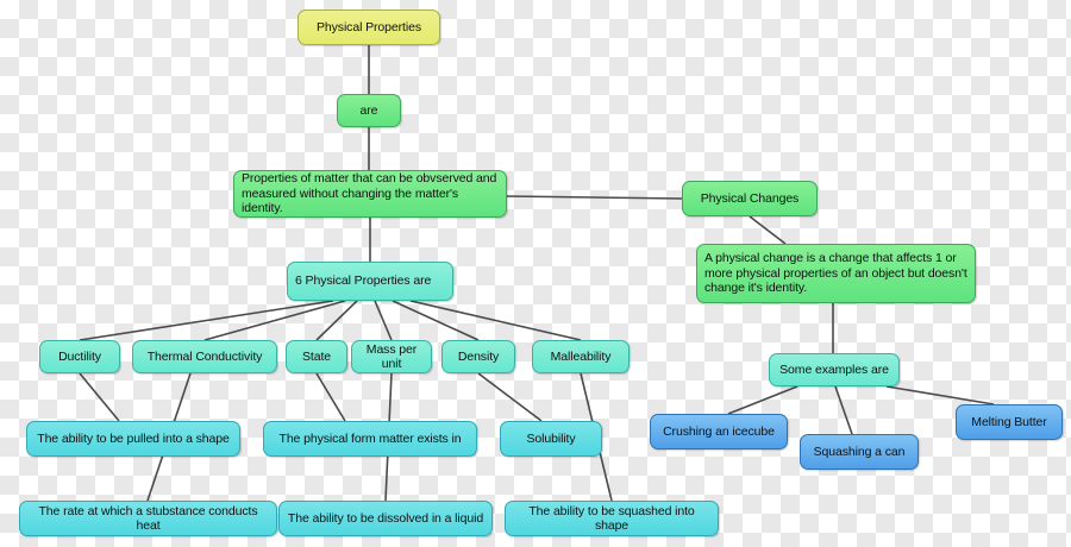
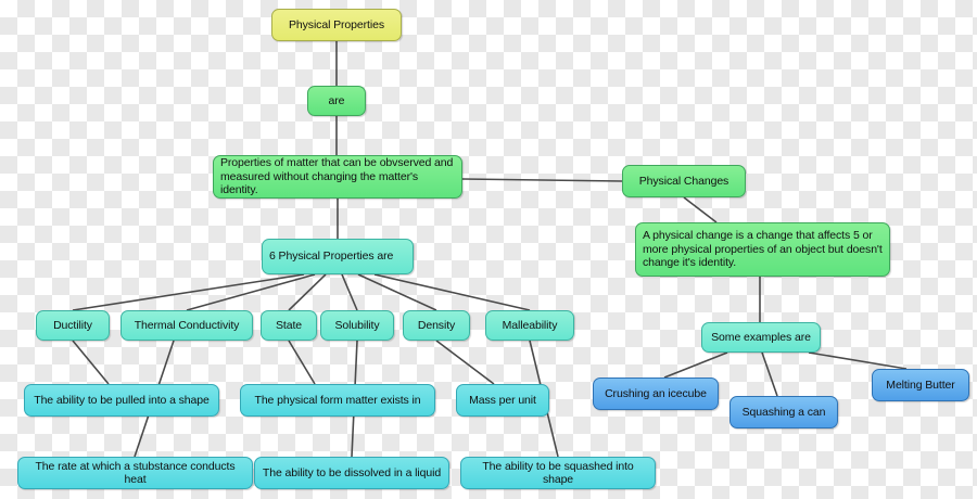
  Physical Properties
  are
  Properties of matter that can be obvserved and measured without changing the matter's identity.
  Physical Changes
  6 Physical Properties are
- A physical change is a change that affects 1 or more physical properties of an object but doesn't change it's identity.
+ A physical change is a change that affects 5 or more physical properties of an object but doesn't change it's identity.
  Ductility
  Thermal Conductivity
  State
- Mass per unit
+ Solubility
  Density
  Malleability
  Some examples are
  The ability to be pulled into a shape
  The physical form matter exists in
- Solubility
+ Mass per unit
  Crushing an icecube
  Squashing a can
  Melting Butter
  The rate at which a stubstance conducts heat
  The ability to be dissolved in a liquid
  The ability to be squashed into shape
